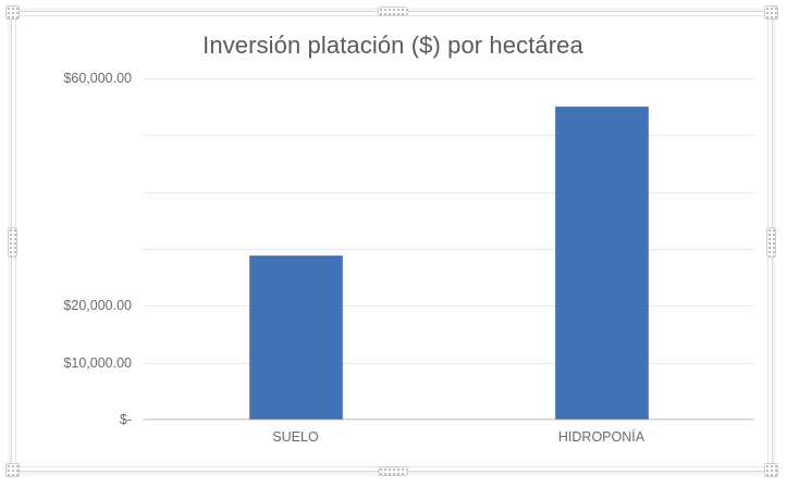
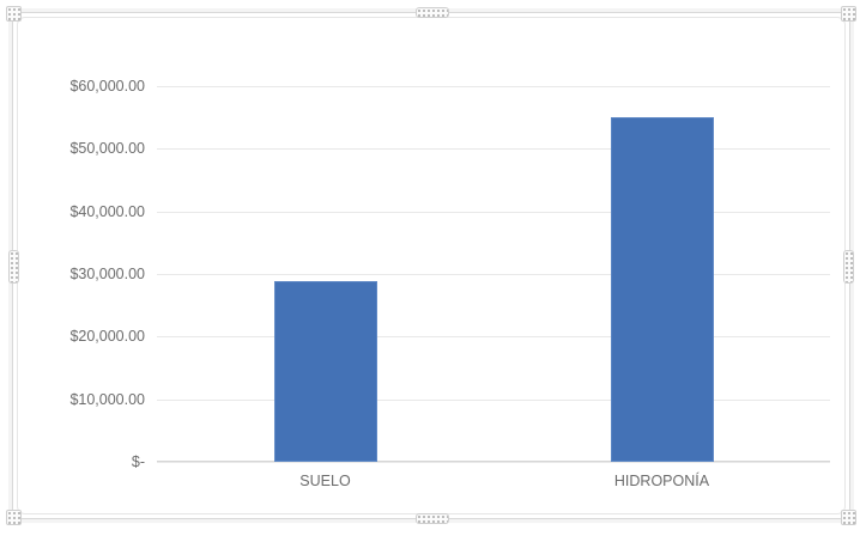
- Inversión platación ($) por hectárea
  $60,000.00
+ $50,000.00
+ $40,000.00
+ $30,000.00
  $20,000.00
  $10,000.00
  $-
  SUELO
  HIDROPONÍA
